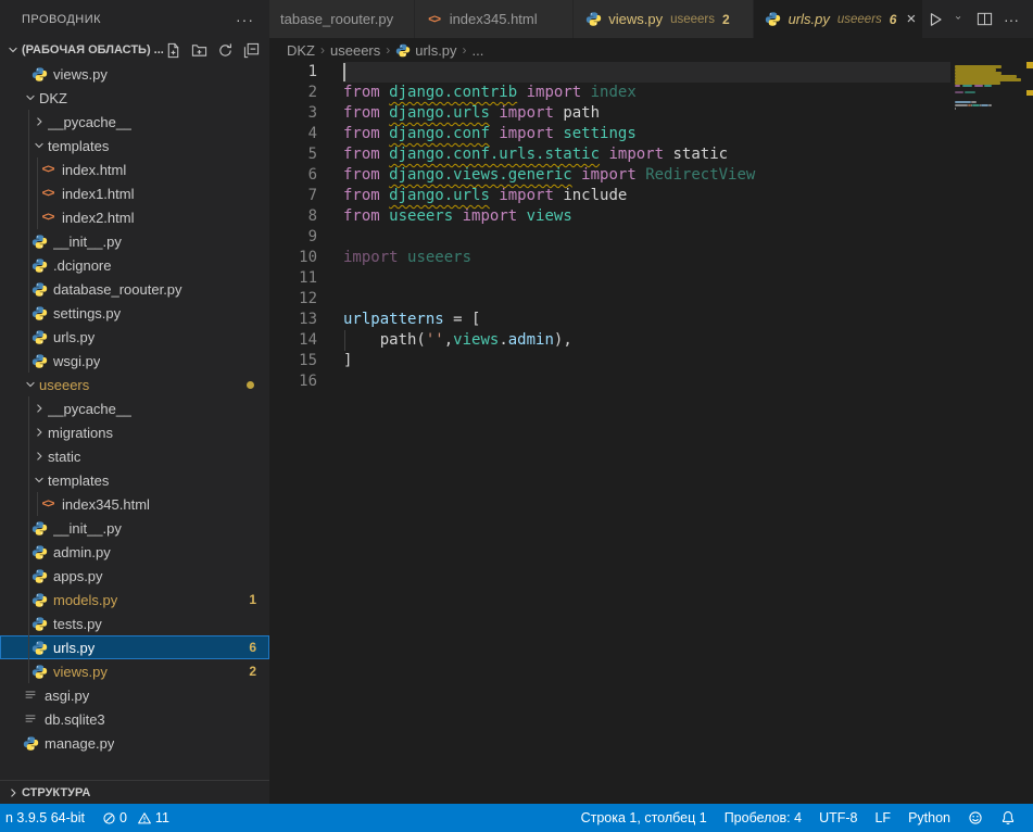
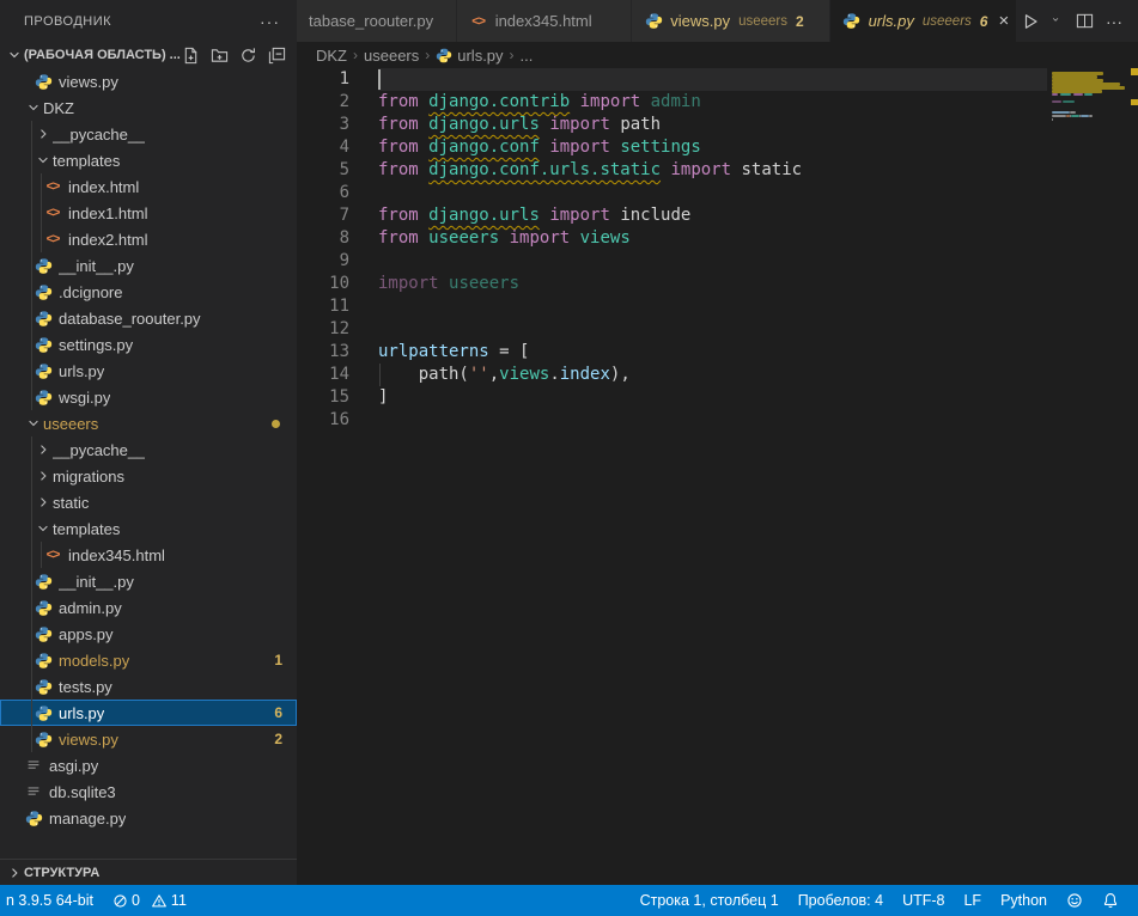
  ПРОВОДНИК
  ···
  (РАБОЧАЯ ОБЛАСТЬ) ...
  views.py
  DKZ
  __pycache__
  templates
  <>
  index.html
  <>
  index1.html
  <>
  index2.html
  __init__.py
  .dcignore
  database_roouter.py
  settings.py
  urls.py
  wsgi.py
  useeers
  __pycache__
  migrations
  static
  templates
  <>
  index345.html
  __init__.py
  admin.py
  apps.py
  models.py
  1
  tests.py
  urls.py
  6
  views.py
  2
  asgi.py
  db.sqlite3
  manage.py
  СТРУКТУРА
  tabase_roouter.py
  <>
  index345.html
  views.py
  useeers
  2
  urls.py
  useeers
  6
  ×
  ···
  DKZ
  ›
  useeers
  ›
  urls.py
  ›
  ...
  1
  2
- from django.contrib import index
+ from django.contrib import admin
  3
  from django.urls import path
  4
  from django.conf import settings
  5
  from django.conf.urls.static import static
  6
- from django.views.generic import RedirectView
  7
  from django.urls import include
  8
  from useeers import views
  9
  10
  import useeers
  11
  12
  13
  urlpatterns = [
  14
- path('',views.admin),
+ path('',views.index),
  15
  ]
  16
  n 3.9.5 64-bit
  0
  11
  Строка 1, столбец 1
  Пробелов: 4
  UTF-8
  LF
  Python
